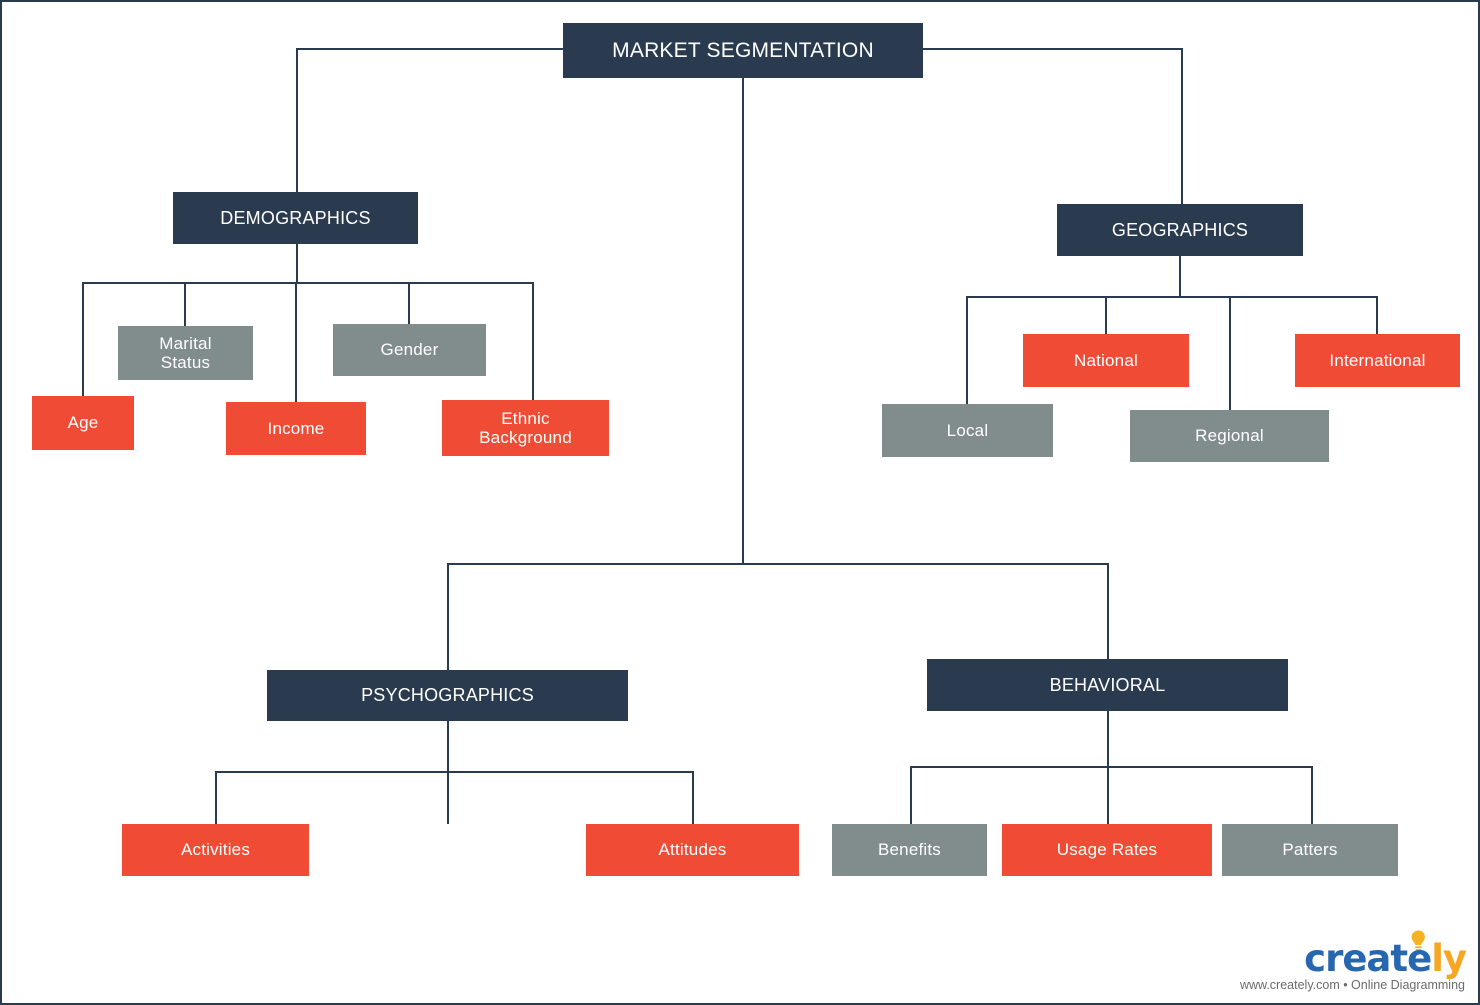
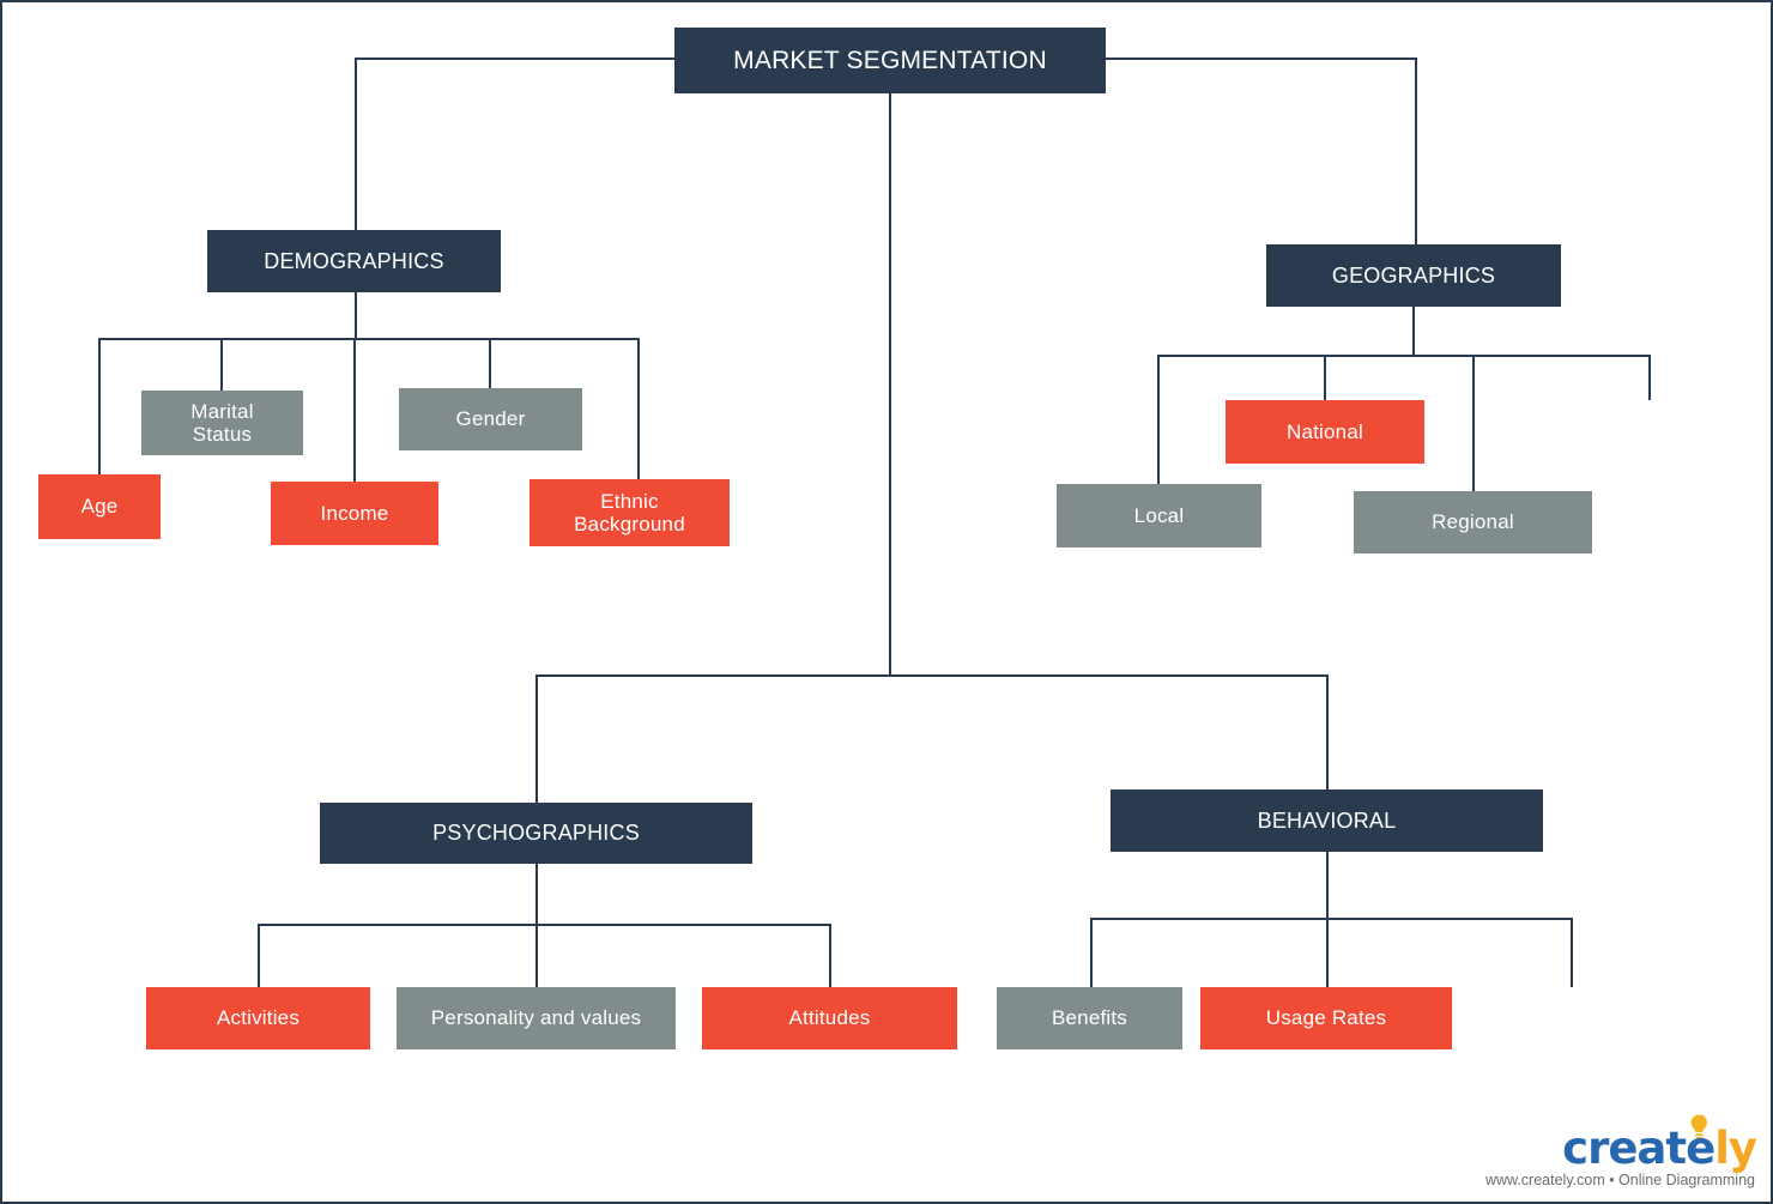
  MARKET SEGMENTATION
  DEMOGRAPHICS
  GEOGRAPHICS
  PSYCHOGRAPHICS
  BEHAVIORAL
  Age
  Marital
  Status
  Income
  Gender
  Ethnic
  Background
  Local
  National
  Regional
- International
  Activities
+ Personality and values
  Attitudes
  Benefits
  Usage Rates
- Patters
  creately
  www.creately.com • Online Diagramming
